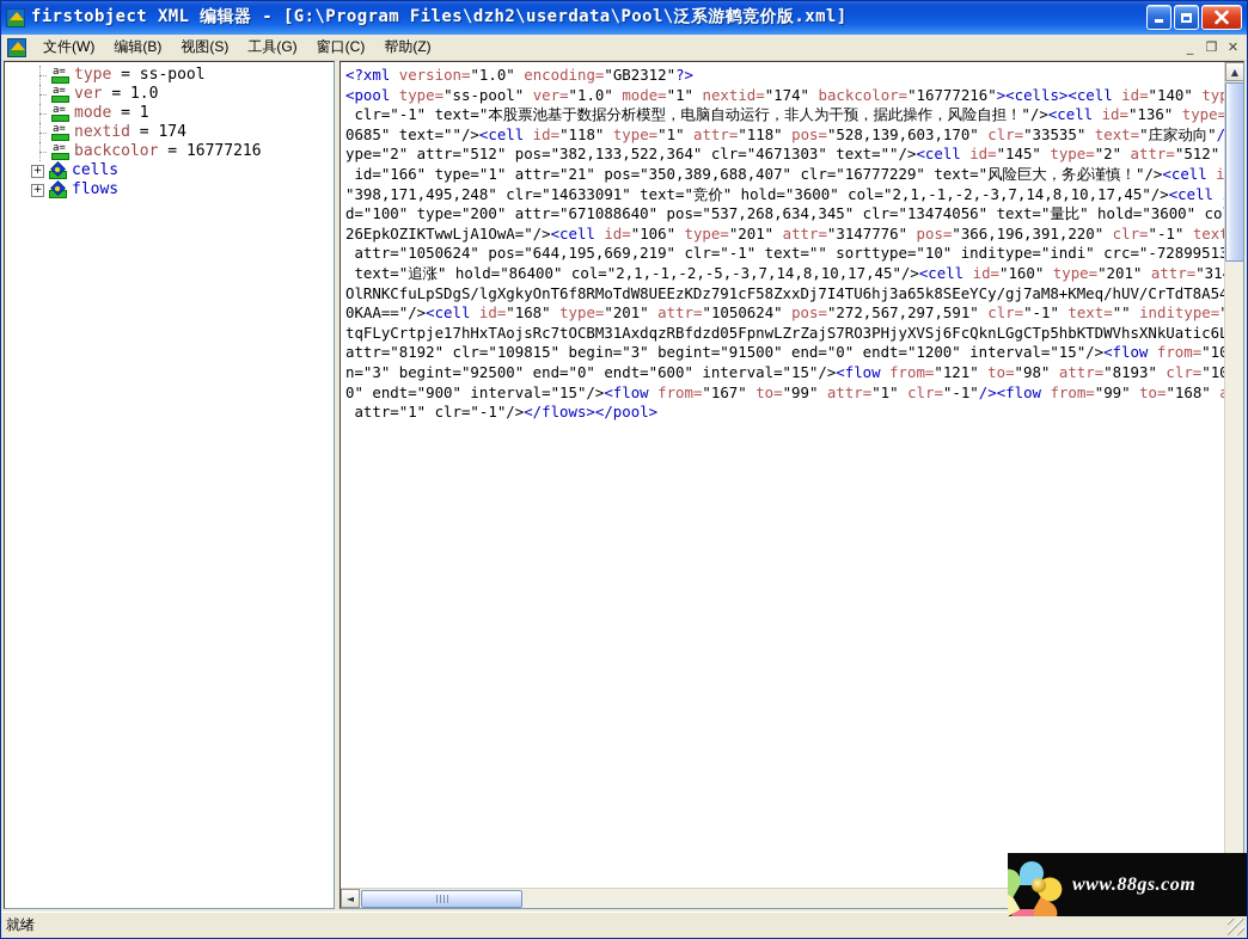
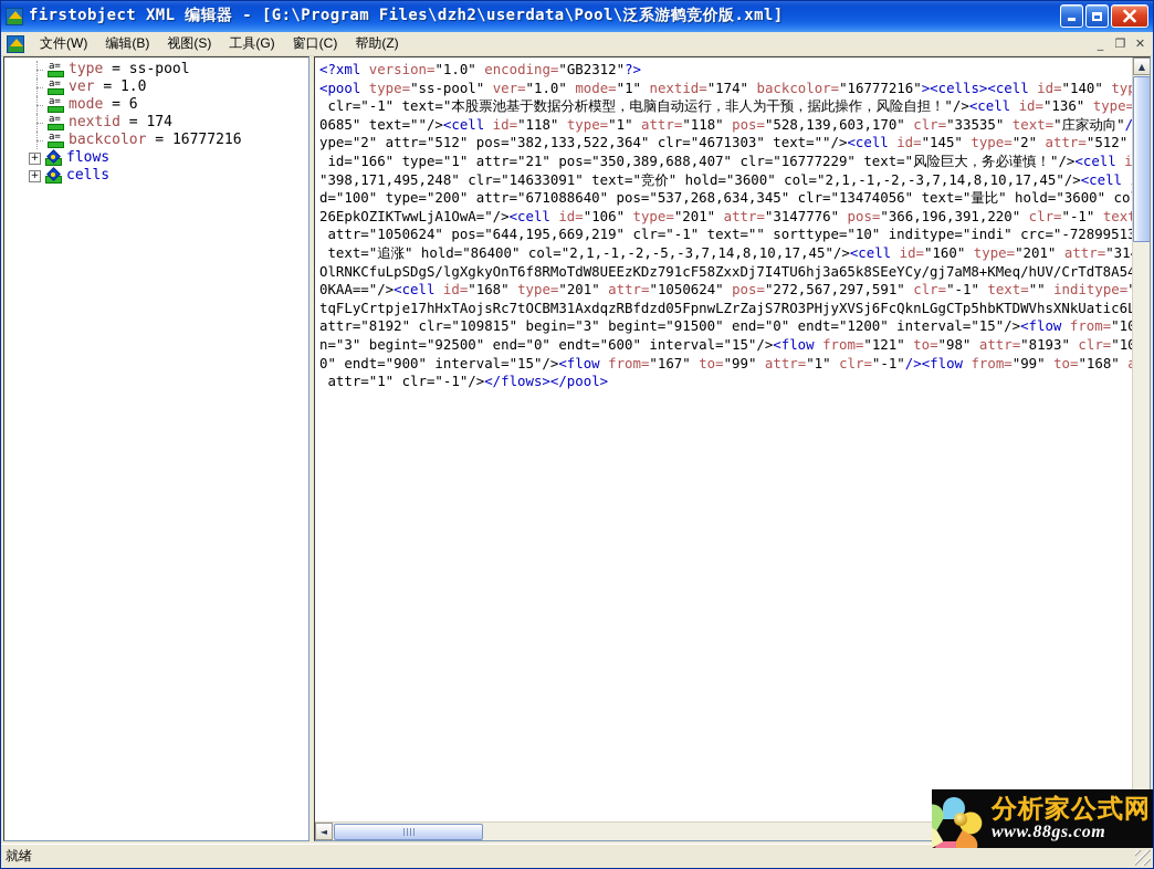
  firstobject XML 编辑器 - [G:\Program Files\dzh2\userdata\Pool\泛系游鹤竞价版.xml]
  文件(W)
  编辑(B)
  视图(S)
  工具(G)
  窗口(C)
  帮助(Z)
  _
  ❐
  ✕
  a=
  type
  =
  ss-pool
  a=
  ver
  =
  1.0
  a=
  mode
  =
- 1
+ 6
  a=
  nextid
  =
  174
  a=
  backcolor
  =
  16777216
  +
- cells
+ flows
  +
- flows
+ cells
  <?xml version="1.0" encoding="GB2312"?>
  <pool type="ss-pool" ver="1.0" mode="1" nextid="174" backcolor="16777216"><cells><cell id="140" ty
  clr="-1" text="本股票池基于数据分析模型，电脑自动运行，非人为干预，据此操作，风险自担！"/><cell id="136" type=
  0685" text=""/><cell id="118" type="1" attr="118" pos="528,139,603,170" clr="33535" text="庄家动向"/
  ype="2" attr="512" pos="382,133,522,364" clr="4671303" text=""/><cell id="145" type="2" attr="512"
  id="166" type="1" attr="21" pos="350,389,688,407" clr="16777229" text="风险巨大，务必谨慎！"/><cell i
  "398,171,495,248" clr="14633091" text="竞价" hold="3600" col="2,1,-1,-2,-3,7,14,8,10,17,45"/><cell
  d="100" type="200" attr="671088640" pos="537,268,634,345" clr="13474056" text="量比" hold="3600" co
  26EpkOZIKTwwLjA1OwA="/><cell id="106" type="201" attr="3147776" pos="366,196,391,220" clr="-1" tex
  attr="1050624" pos="644,195,669,219" clr="-1" text="" sorttype="10" inditype="indi" crc="-7289951
  text="追涨" hold="86400" col="2,1,-1,-2,-5,-3,7,14,8,10,17,45"/><cell id="160" type="201" attr="31
  OlRNKCfuLpSDgS/lgXgkyOnT6f8RMoTdW8UEEzKDz791cF58ZxxDj7I4TU6hj3a65k8SEeYCy/gj7aM8+KMeq/hUV/CrTdT8A5
  0KAA=="/><cell id="168" type="201" attr="1050624" pos="272,567,297,591" clr="-1" text="" inditype=
  tqFLyCrtpje17hHxTAojsRc7tOCBM31AxdqzRBfdzd05FpnwLZrZajS7RO3PHjyXVSj6FcQknLGgCTp5hbKTDWVhsXNkUatic6
  attr="8192" clr="109815" begin="3" begint="91500" end="0" endt="1200" interval="15"/><flow from="1
  n="3" begint="92500" end="0" endt="600" interval="15"/><flow from="121" to="98" attr="8193" clr="1
  0" endt="900" interval="15"/><flow from="167" to="99" attr="1" clr="-1"/><flow from="99" to="168"
  attr="1" clr="-1"/></flows></pool>
  ▲
  ◄
  就绪
+ 分析家公式网
  www.88gs.com
